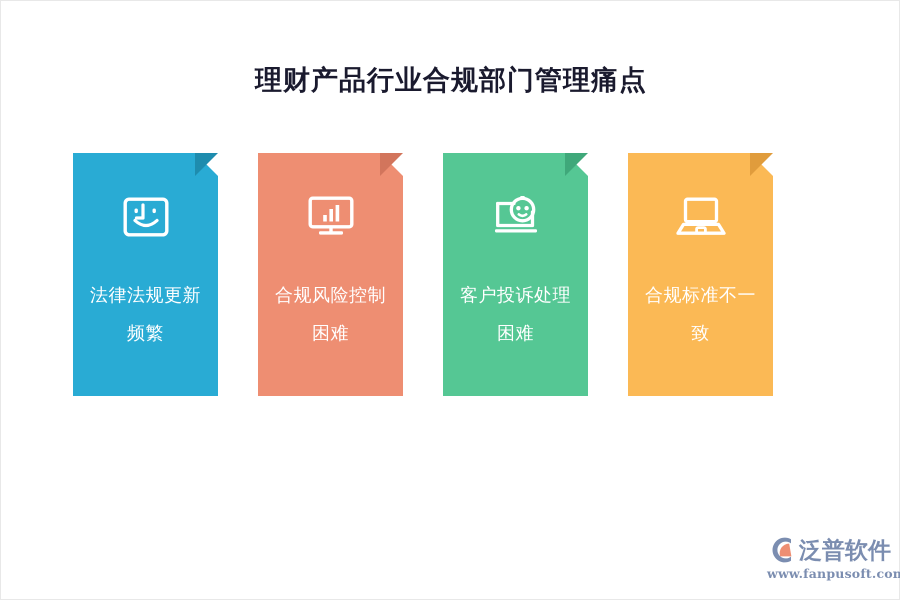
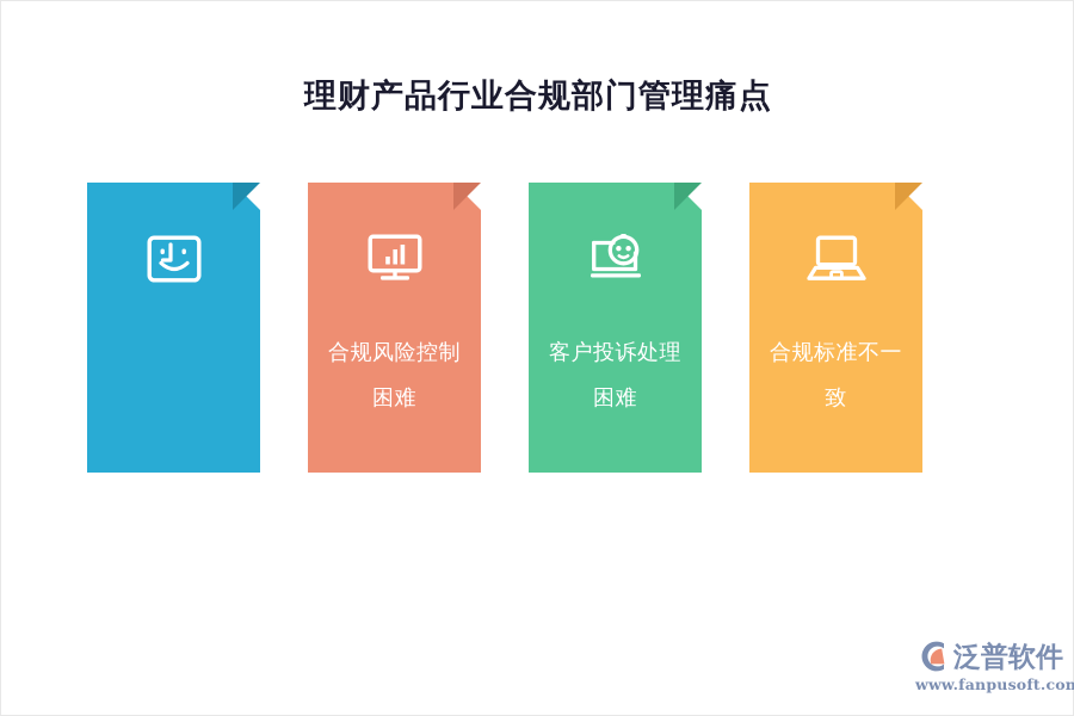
  理财产品行业合规部门管理痛点
- 法律法规更新频繁
  合规风险控制困难
  客户投诉处理困难
  合规标准不一致
  泛普软件
  www.fanpusoft.co
